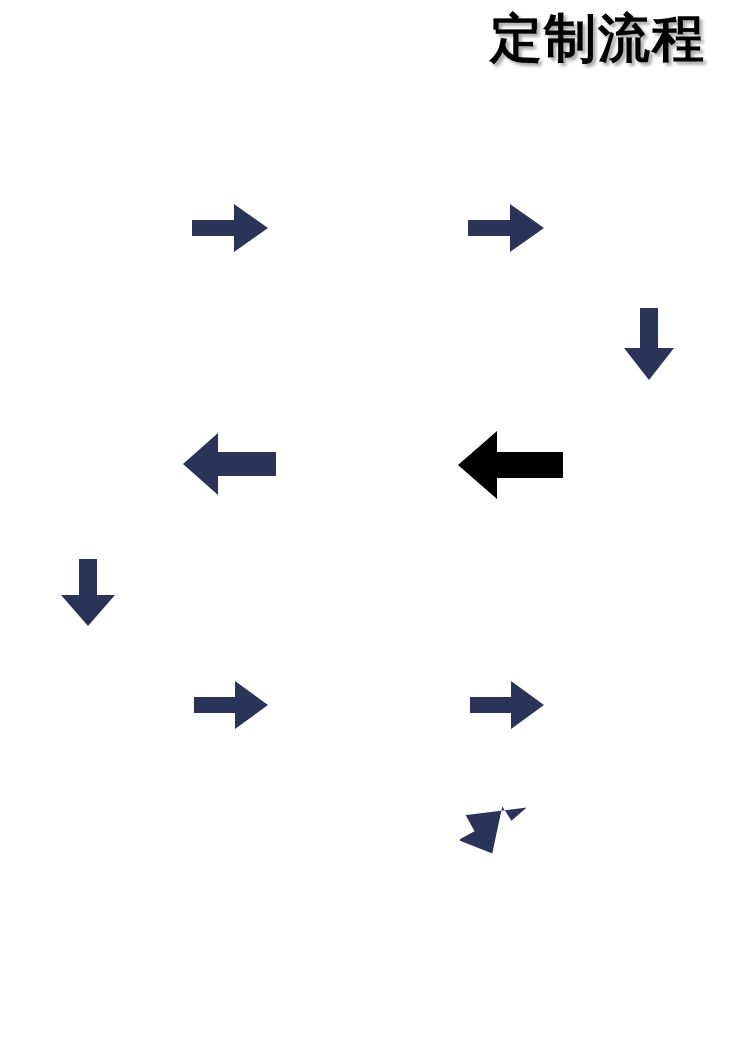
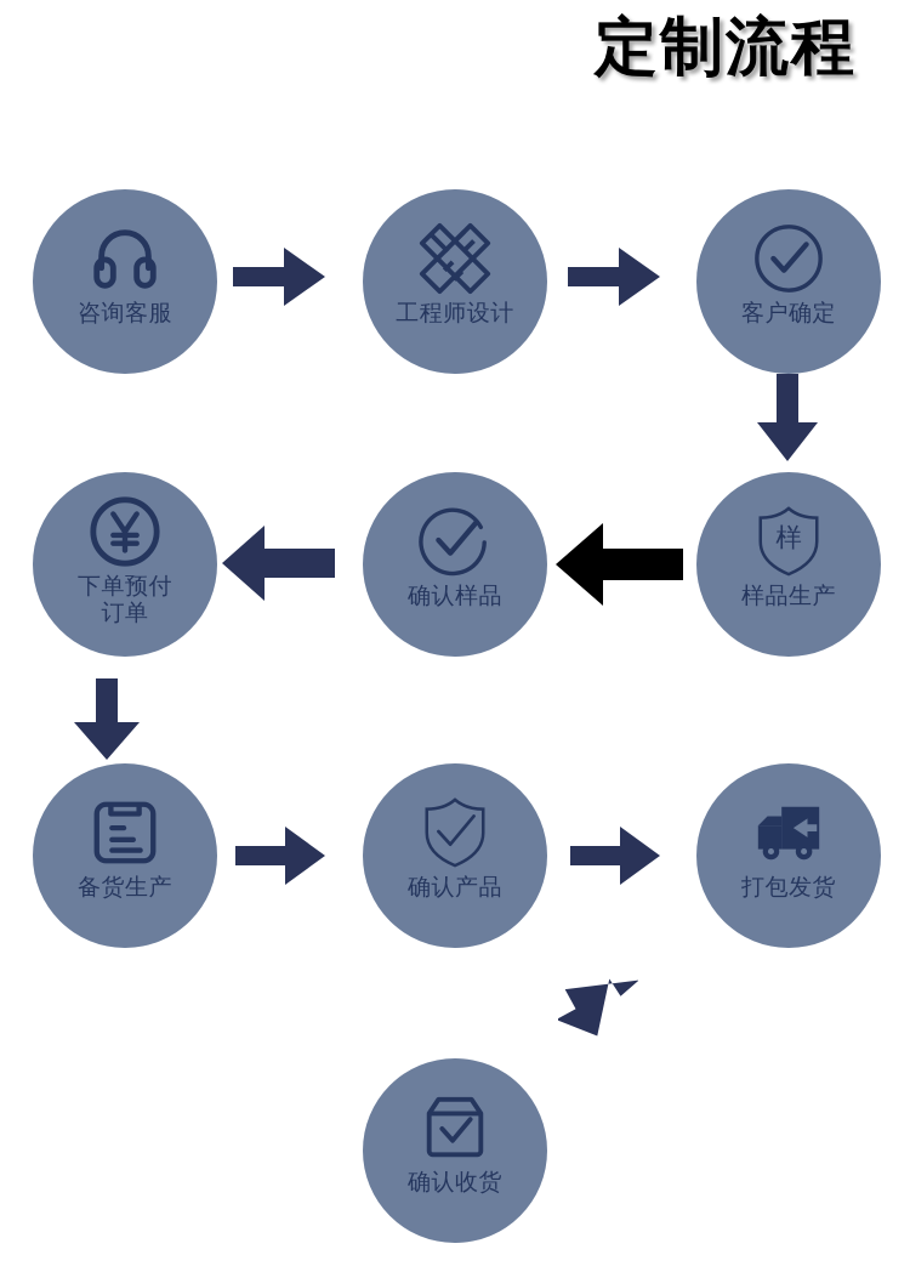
  定制流程
+ 咨询客服
+ 工程师设计
+ 客户确定
+ 样
+ 样品生产
+ 确认样品
+ 下单预付
+ 订单
+ 备货生产
+ 确认产品
+ 打包发货
+ 确认收货
